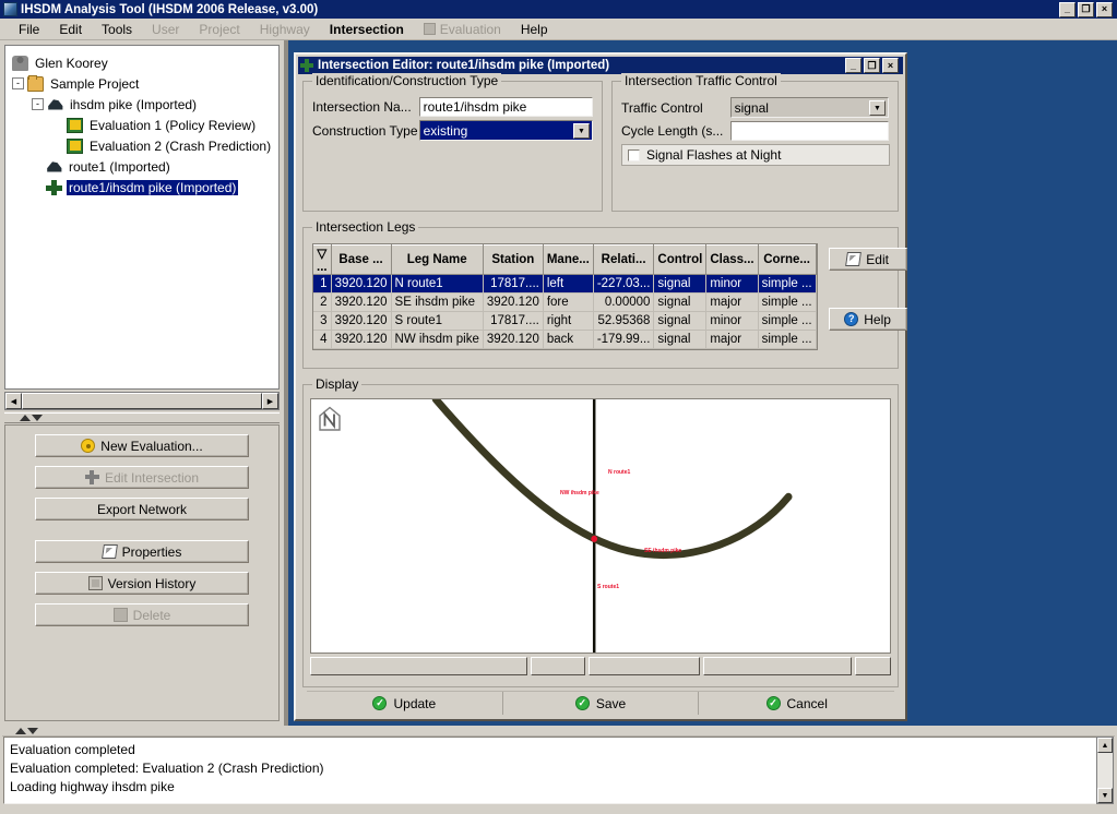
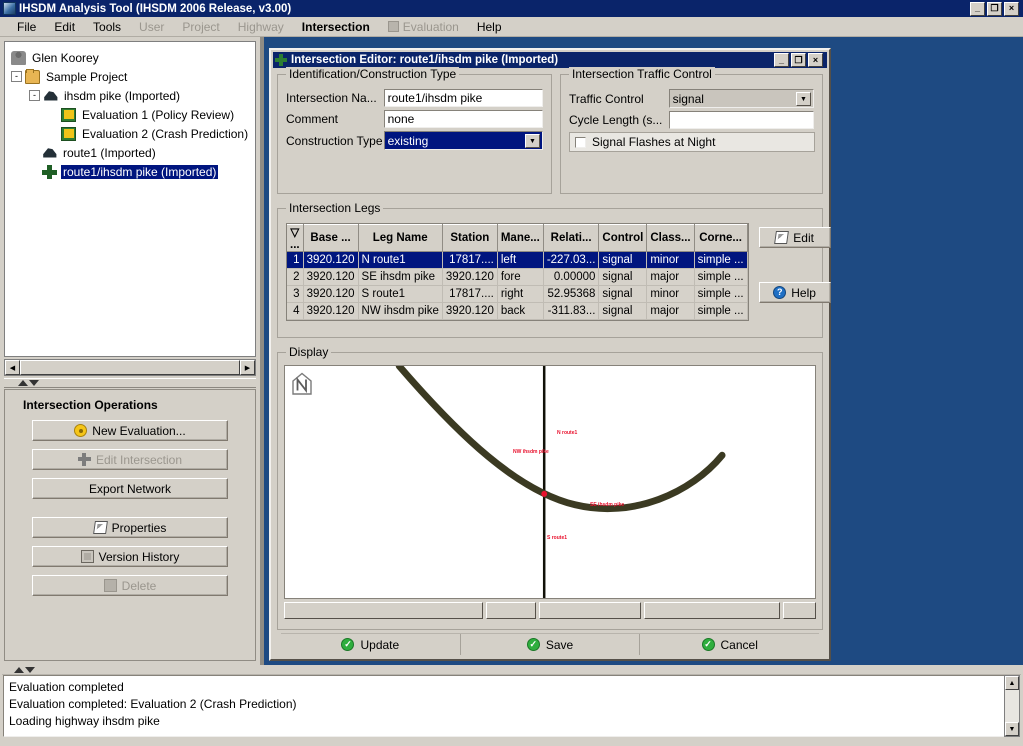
  IHSDM Analysis Tool (IHSDM 2006 Release, v3.00)
  _
  ❐
  ×
  File
  Edit
  Tools
  User
  Project
  Highway
  Intersection
  Evaluation
  Help
  Glen Koorey
  -
  Sample Project
  -
  ihsdm pike (Imported)
  Evaluation 1 (Policy Review)
  Evaluation 2 (Crash Prediction)
  route1 (Imported)
  route1/ihsdm pike (Imported)
+ Intersection Operations
  New Evaluation...
  Edit Intersection
  Export Network
  Properties
  Version History
  Delete
  Intersection Editor: route1/ihsdm pike (Imported)
  _
  ❐
  ×
  Identification/Construction Type
  Intersection Na...
  route1/ihsdm pike
+ Comment
+ none
  Construction Type
  existing
  Intersection Traffic Control
  Traffic Control
  signal
  Cycle Length (s...
  Signal Flashes at Night
  Intersection Legs
  ▽ ...	Base ...	Leg Name	Station	Mane...	Relati...	Control	Class...	Corne...
  1	3920.120	N route1	17817....	left	-227.03...	signal	minor	simple ...
  2	3920.120	SE ihsdm pike	3920.120	fore	0.00000	signal	major	simple ...
  3	3920.120	S route1	17817....	right	52.95368	signal	minor	simple ...
- 4	3920.120	NW ihsdm pike	3920.120	back	-179.99...	signal	major	simple ...
+ 4	3920.120	NW ihsdm pike	3920.120	back	-311.83...	signal	major	simple ...
  Edit
  ?
  Help
  Display
  ✓
  Update
  ✓
  Save
  ✓
  Cancel
  Evaluation completed
  Evaluation completed: Evaluation 2 (Crash Prediction)
  Loading highway ihsdm pike
